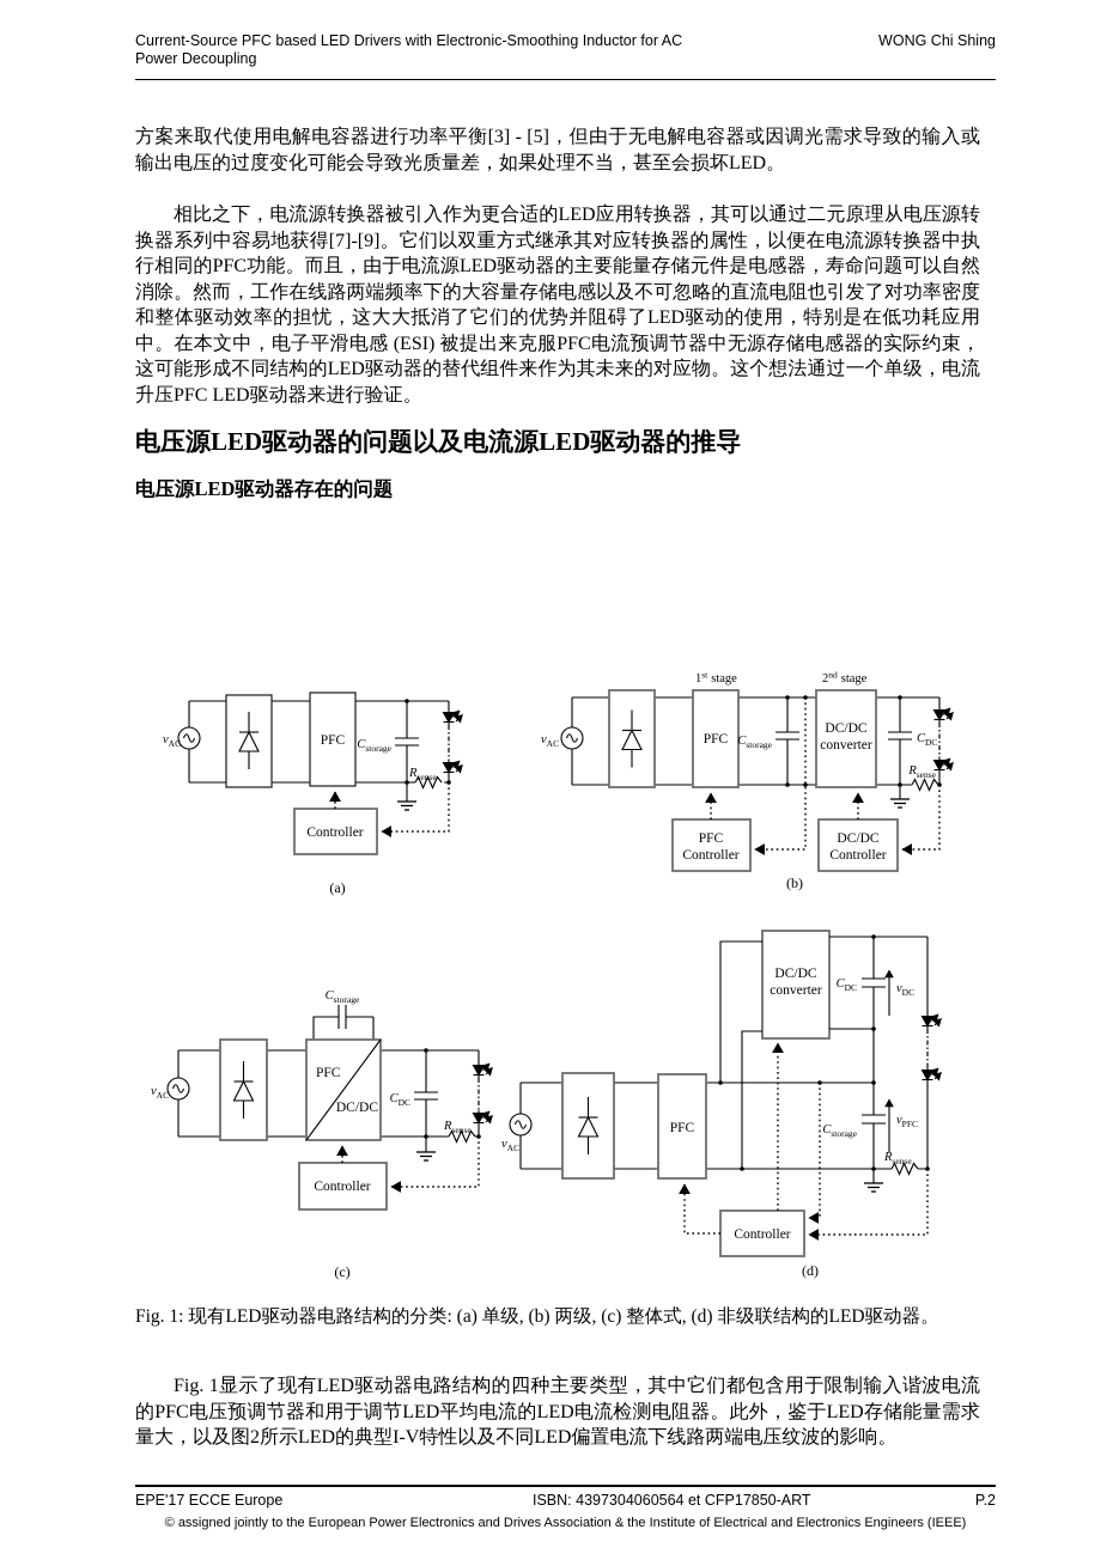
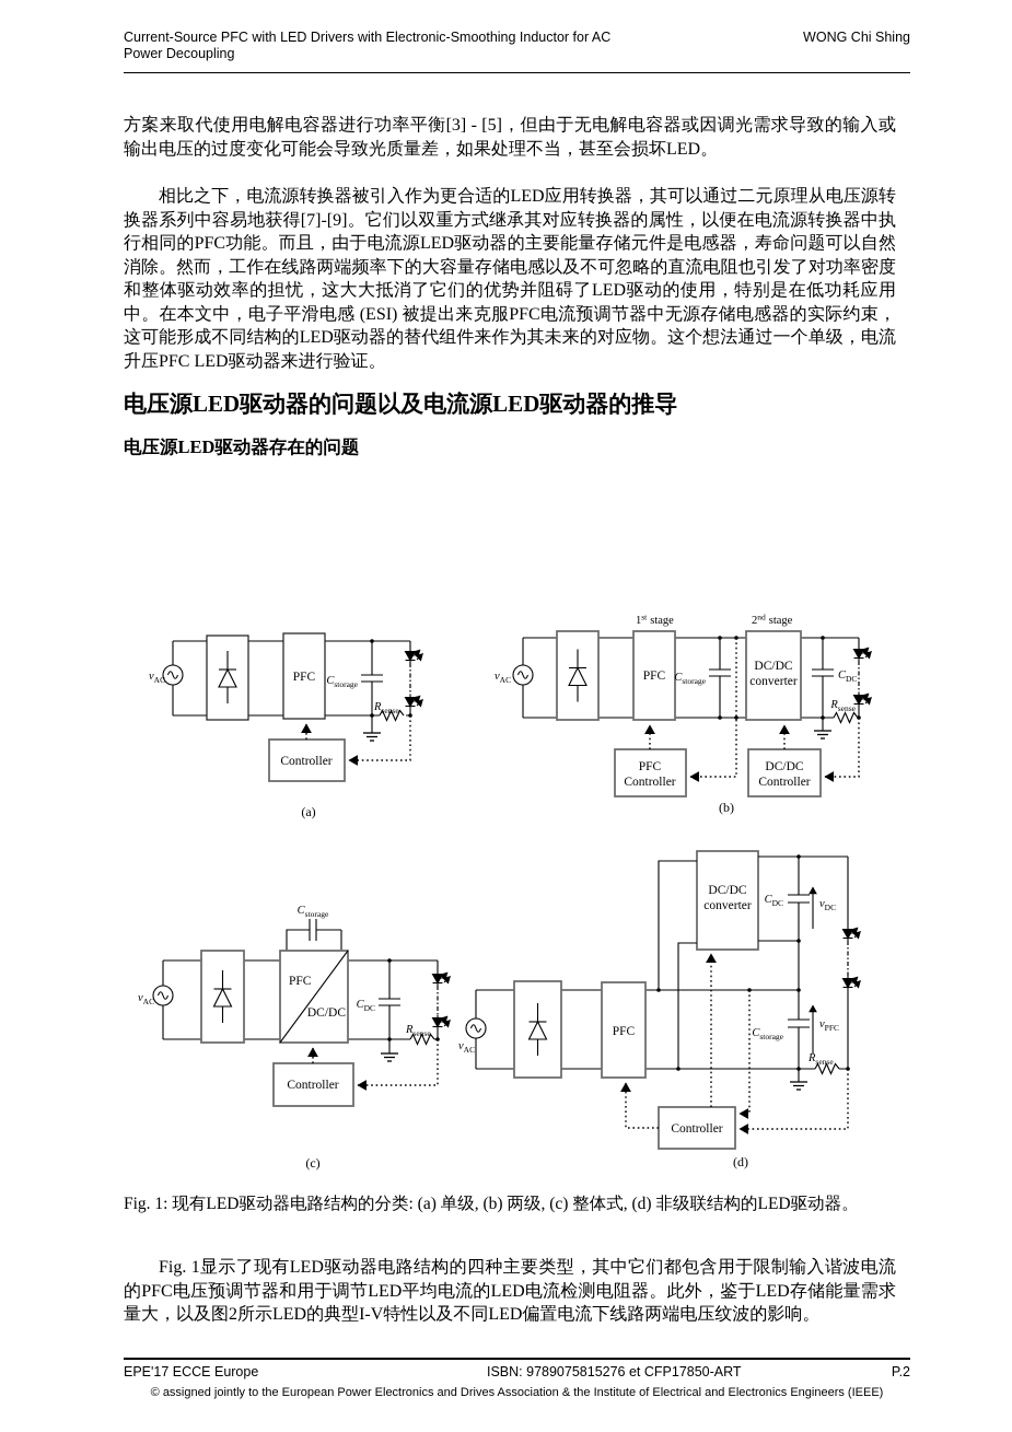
- Current-Source PFC based LED Drivers with Electronic-Smoothing Inductor for AC
+ Current-Source PFC with LED Drivers with Electronic-Smoothing Inductor for AC
  Power Decoupling
  WONG Chi Shing
  方案来取代使用电解电容器进行功率平衡[3] - [5]，但由于无电解电容器或因调光需求导致的输入或输出电压的过度变化可能会导致光质量差，如果处理不当，甚至会损坏LED。
  相比之下，电流源转换器被引入作为更合适的LED应用转换器，其可以通过二元原理从电压源转换器系列中容易地获得[7]-[9]。它们以双重方式继承其对应转换器的属性，以便在电流源转换器中执行相同的PFC功能。而且，由于电流源LED驱动器的主要能量存储元件是电感器，寿命问题可以自然消除。然而，工作在线路两端频率下的大容量存储电感以及不可忽略的直流电阻也引发了对功率密度和整体驱动效率的担忧，这大大抵消了它们的优势并阻碍了LED驱动的使用，特别是在低功耗应用中。在本文中，电子平滑电感 (ESI) 被提出来克服PFC电流预调节器中无源存储电感器的实际约束，这可能形成不同结构的LED驱动器的替代组件来作为其未来的对应物。这个想法通过一个单级，电流升压PFC LED驱动器来进行验证。
  电压源LED驱动器的问题以及电流源LED驱动器的推导
  电压源LED驱动器存在的问题
  PFC
  Controller
  vAC
  Cstorage
  Rsense
  (a)
  PFC
  DC/DC
  converter
  PFC
  Controller
  DC/DC
  Controller
  1st stage
  2nd stage
  vAC
  Cstorage
  CDC
  Rsense
  (b)
  PFC
  DC/DC
  Controller
  Cstorage
  vAC
  CDC
  Rsense
  (c)
  PFC
  DC/DC
  converter
  Controller
  vAC
  CDC
  vDC
  Cstorage
  vPFC
  Rsense
  (d)
  Fig. 1: 现有LED驱动器电路结构的分类: (a) 单级, (b) 两级, (c) 整体式, (d) 非级联结构的LED驱动器。
  Fig. 1显示了现有LED驱动器电路结构的四种主要类型，其中它们都包含用于限制输入谐波电流的PFC电压预调节器和用于调节LED平均电流的LED电流检测电阻器。此外，鉴于LED存储能量需求量大，以及图2所示LED的典型I-V特性以及不同LED偏置电流下线路两端电压纹波的影响。
  EPE'17 ECCE Europe
- ISBN: 4397304060564 et CFP17850-ART
+ ISBN: 9789075815276 et CFP17850-ART
  P.2
  © assigned jointly to the European Power Electronics and Drives Association & the Institute of Electrical and Electronics Engineers (IEEE)
